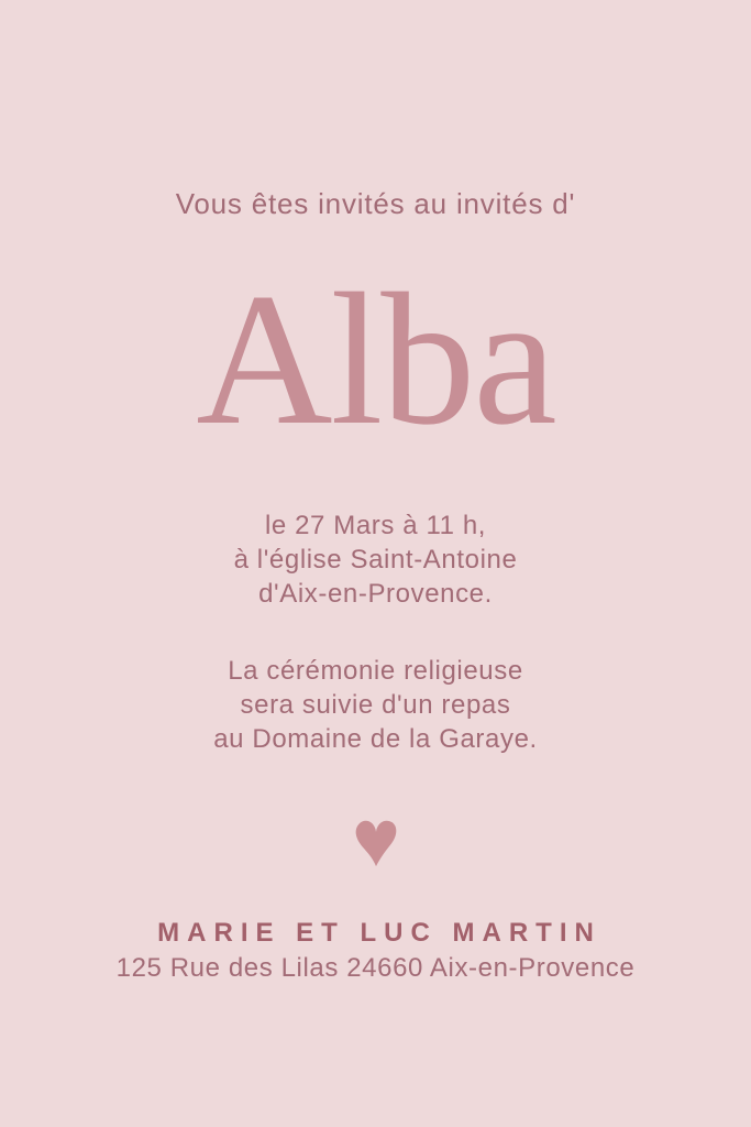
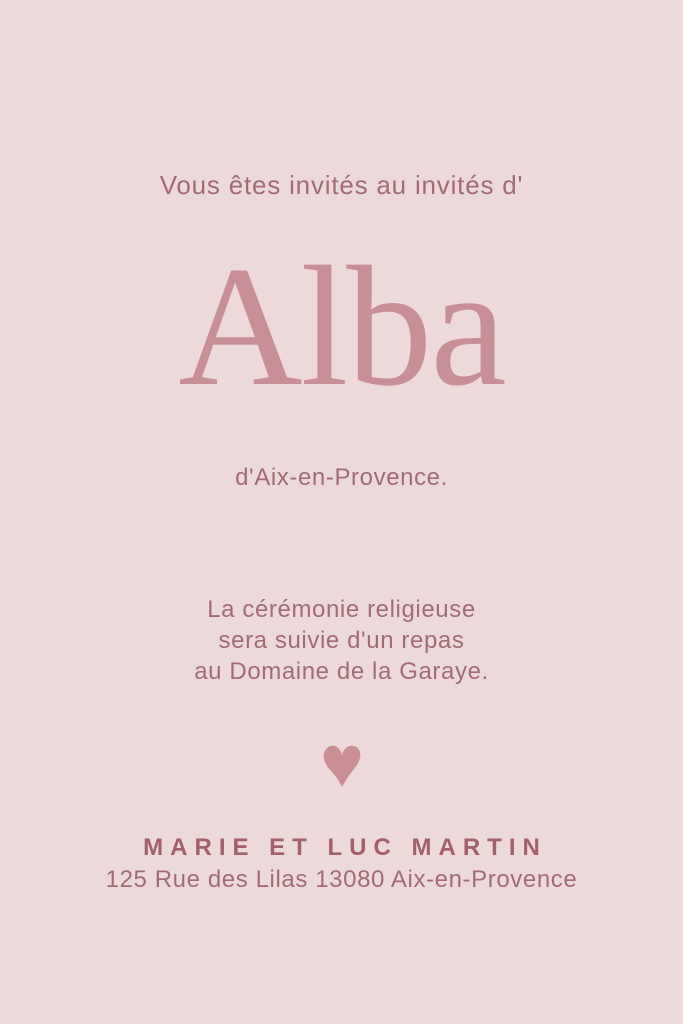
  Vous êtes invités au invités d'
  Alba
- le 27 Mars à 11 h,
- à l'église Saint-Antoine
  d'Aix-en-Provence.
  La cérémonie religieuse
  sera suivie d'un repas
  au Domaine de la Garaye.
  MARIE ET LUC MARTIN
- 125 Rue des Lilas 24660 Aix-en-Provence
+ 125 Rue des Lilas 13080 Aix-en-Provence
